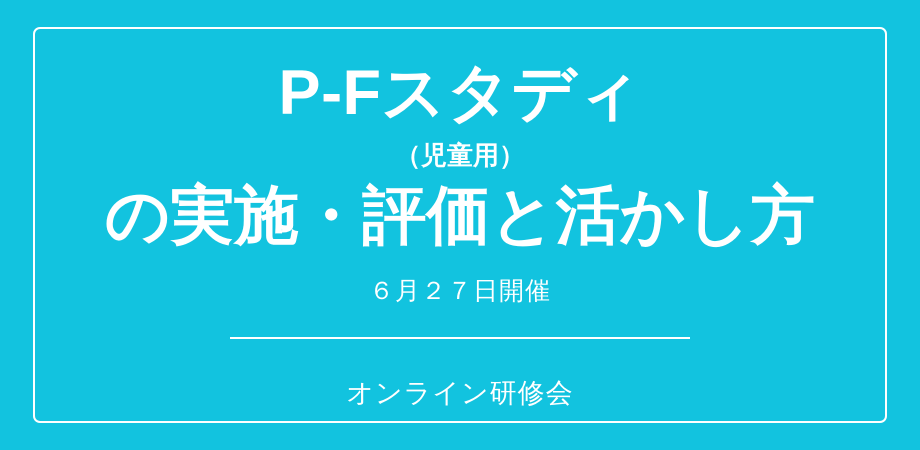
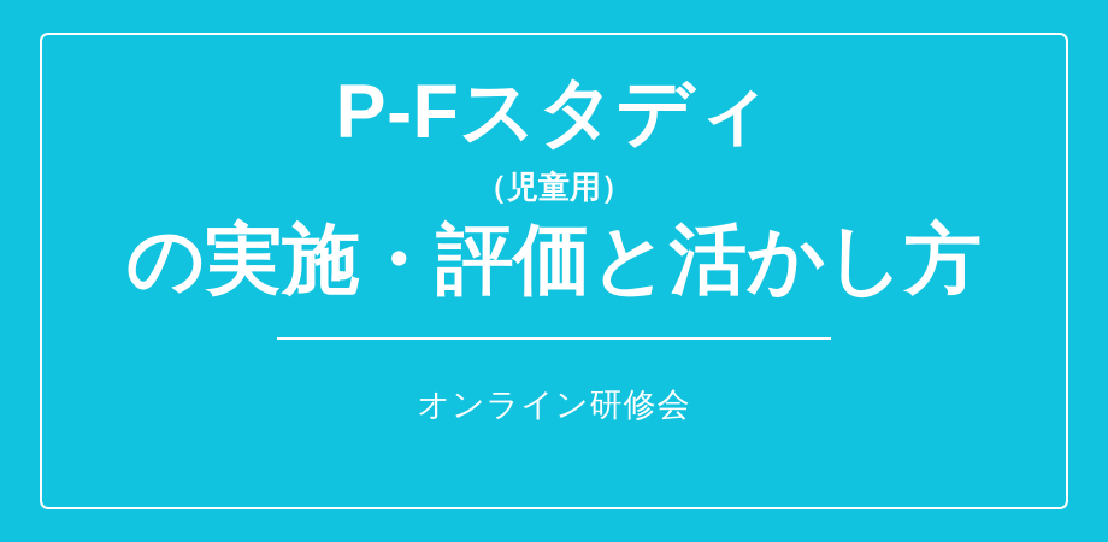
  P-Fスタディ
  （児童用）
  の実施・評価と活かし方
- ６月２７日開催
  オンライン研修会
